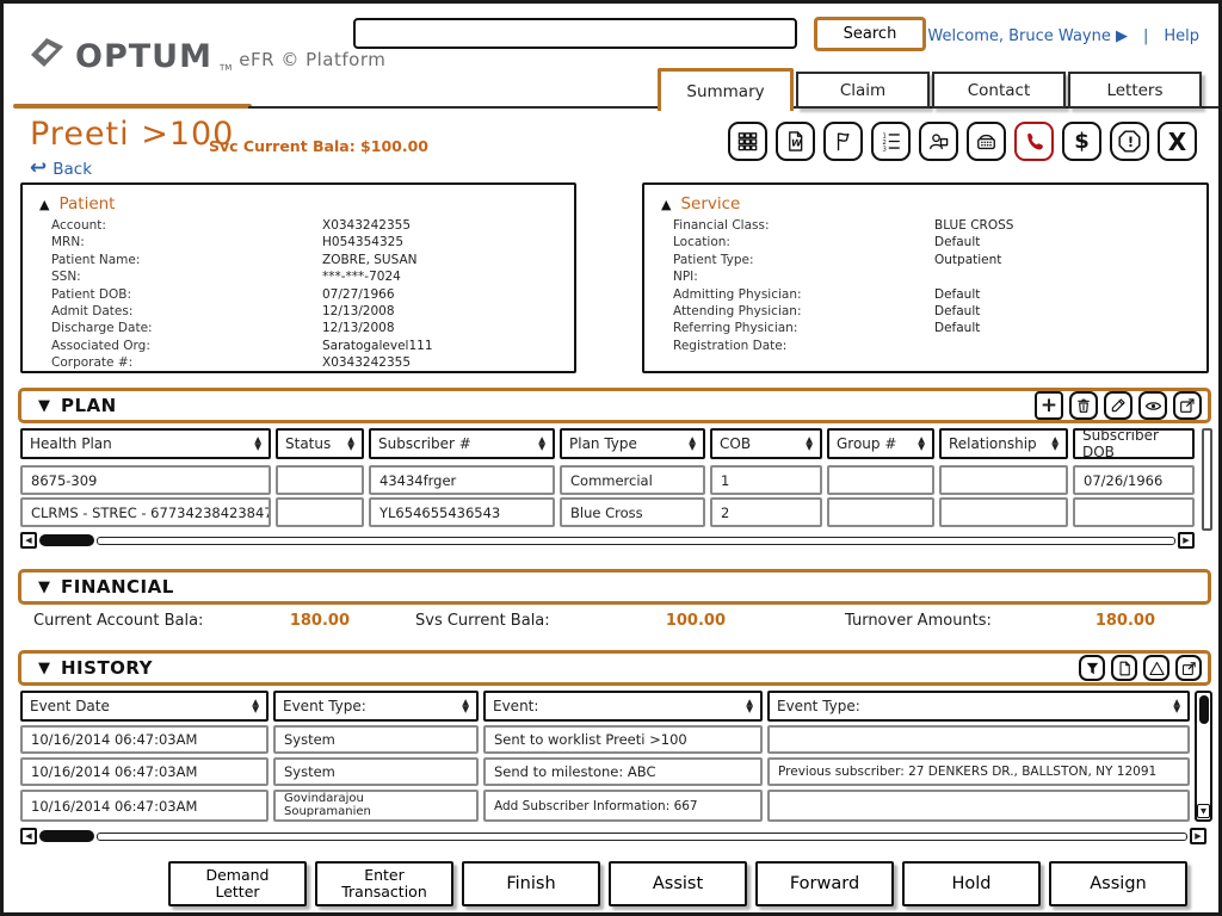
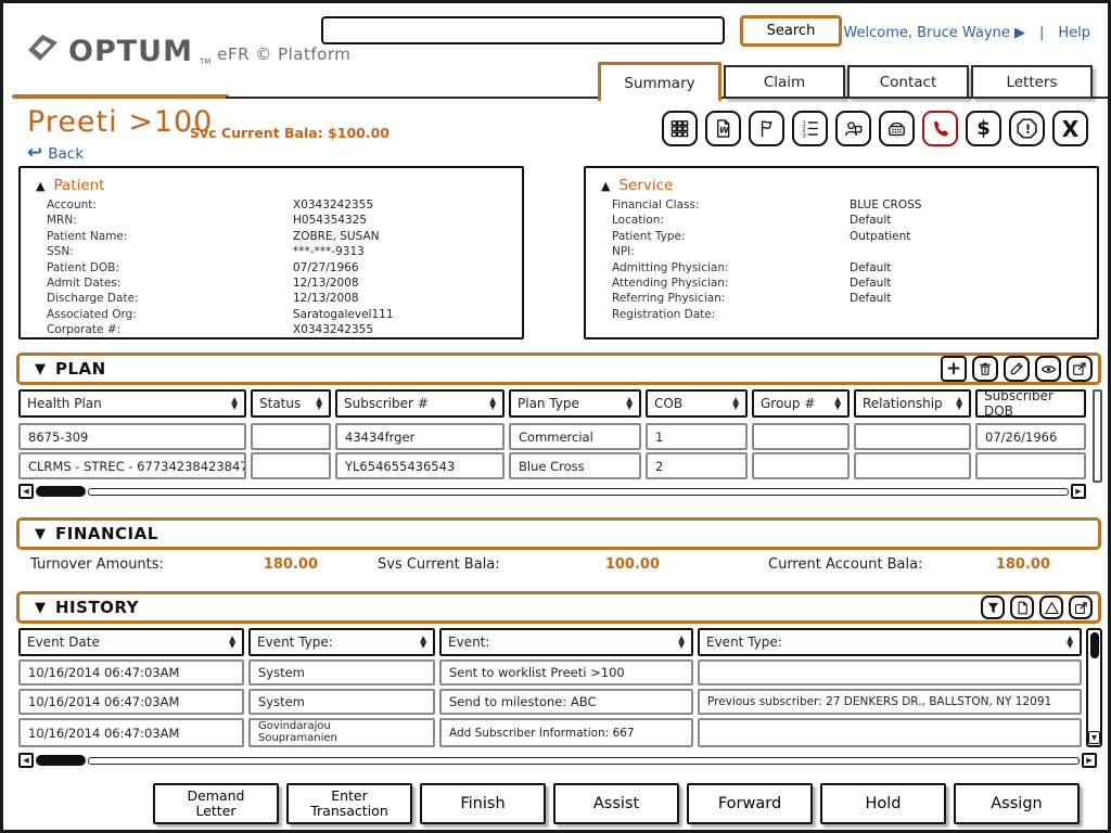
  OPTUM
  TM
  eFR © Platform
  Search
  Welcome, Bruce Wayne ▶
  |
  Help
  Summary
  Claim
  Contact
  Letters
  Preeti >100
  Svc Current Bala: $100.00
  ↩
  Back
  W
  $
  !
  X
  ▲
  Patient
  Account:
  X0343242355
  MRN:
  H054354325
  Patient Name:
  ZOBRE, SUSAN
  SSN:
- ***-***-7024
+ ***-***-9313
  Patient DOB:
  07/27/1966
  Admit Dates:
  12/13/2008
  Discharge Date:
  12/13/2008
  Associated Org:
  Saratogalevel111
  Corporate #:
  X0343242355
  ▲
  Service
  Financial Class:
  BLUE CROSS
  Location:
  Default
  Patient Type:
  Outpatient
  NPI:
  Admitting Physician:
  Default
  Attending Physician:
  Default
  Referring Physician:
  Default
  Registration Date:
  ▼
  PLAN
  +
  Health Plan
  ▲
  ▼
  Status
  ▲
  ▼
  Subscriber #
  ▲
  ▼
  Plan Type
  ▲
  ▼
  COB
  ▲
  ▼
  Group #
  ▲
  ▼
  Relationship
  ▲
  ▼
  Subscriber DOB
  8675-309
  43434frger
  Commercial
  1
  07/26/1966
  CLRMS - STREC - 67734238423847
  YL654655436543
  Blue Cross
  2
  ◀
  ▶
  ▼
  FINANCIAL
- Current Account Bala:
+ Turnover Amounts:
  180.00
  Svs Current Bala:
  100.00
- Turnover Amounts:
+ Current Account Bala:
  180.00
  ▼
  HISTORY
  Event Date
  ▲
  ▼
  Event Type:
  ▲
  ▼
  Event:
  ▲
  ▼
  Event Type:
  ▲
  ▼
  10/16/2014 06:47:03AM
  System
  Sent to worklist Preeti >100
  10/16/2014 06:47:03AM
  System
  Send to milestone: ABC
  Previous subscriber: 27 DENKERS DR., BALLSTON, NY 12091
  10/16/2014 06:47:03AM
  Govindarajou
  Soupramanien
  Add Subscriber Information: 667
  ▼
  ◀
  ▶
  Demand
  Letter
  Enter
  Transaction
  Finish
  Assist
  Forward
  Hold
  Assign
